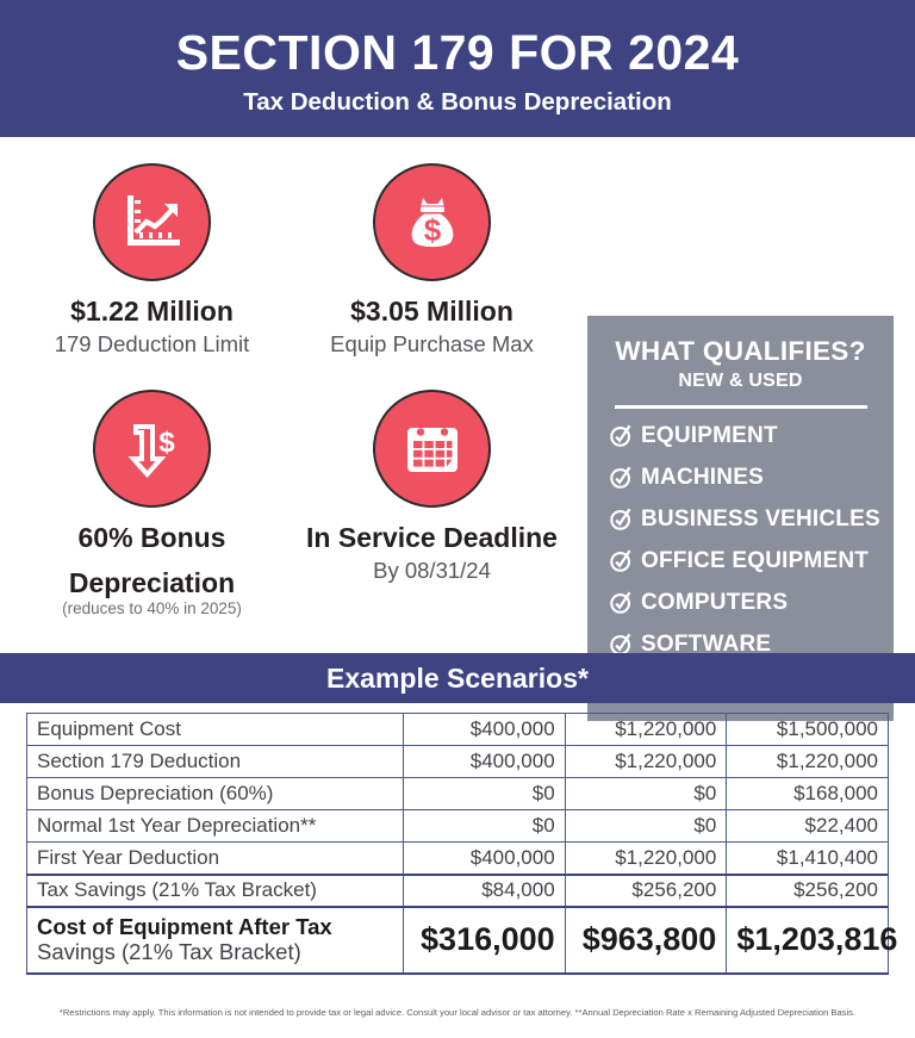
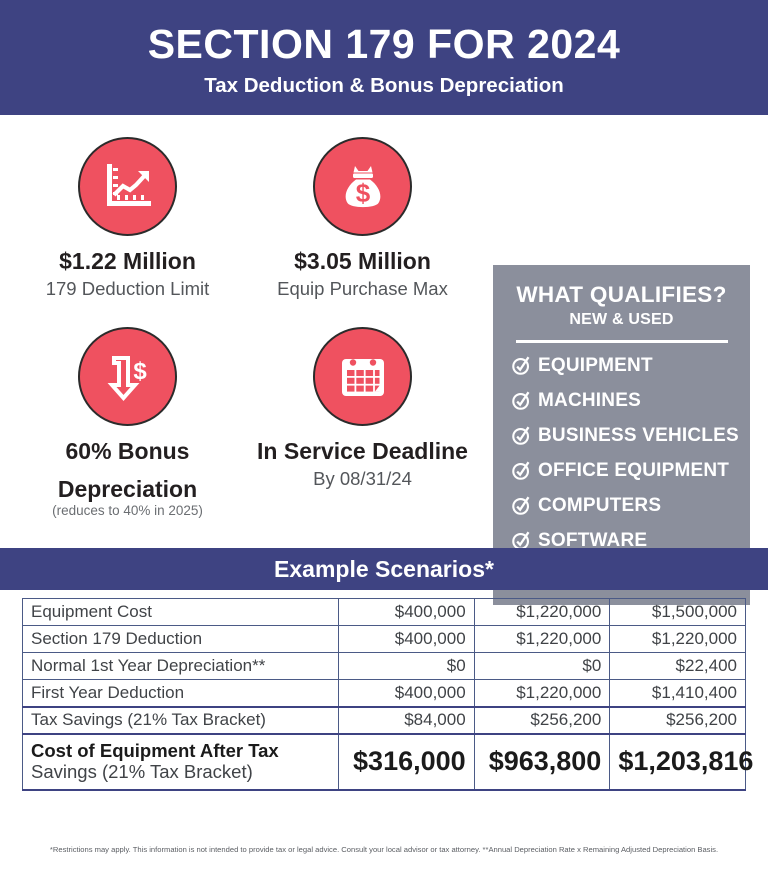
  SECTION 179 FOR 2024
  Tax Deduction & Bonus Depreciation
  $1.22 Million
  179 Deduction Limit
  $
  $3.05 Million
  Equip Purchase Max
  $
  60% Bonus
  Depreciation
  (reduces to 40% in 2025)
  In Service Deadline
  By 08/31/24
  WHAT QUALIFIES?
  NEW & USED
  EQUIPMENT
  MACHINES
  BUSINESS VEHICLES
  OFFICE EQUIPMENT
  COMPUTERS
  SOFTWARE
  Example Scenarios*
  Equipment Cost	$400,000	$1,220,000	$1,500,000
  Section 179 Deduction	$400,000	$1,220,000	$1,220,000
- Bonus Depreciation (60%)	$0	$0	$168,000
  Normal 1st Year Depreciation**	$0	$0	$22,400
  First Year Deduction	$400,000	$1,220,000	$1,410,400
  Tax Savings (21% Tax Bracket)	$84,000	$256,200	$256,200
  Cost of Equipment After Tax Savings (21% Tax Bracket)	$316,000	$963,800	$1,203,816
  *Restrictions may apply. This information is not intended to provide tax or legal advice. Consult your local advisor or tax attorney. **Annual Depreciation Rate x Remaining Adjusted Depreciation Basis.
